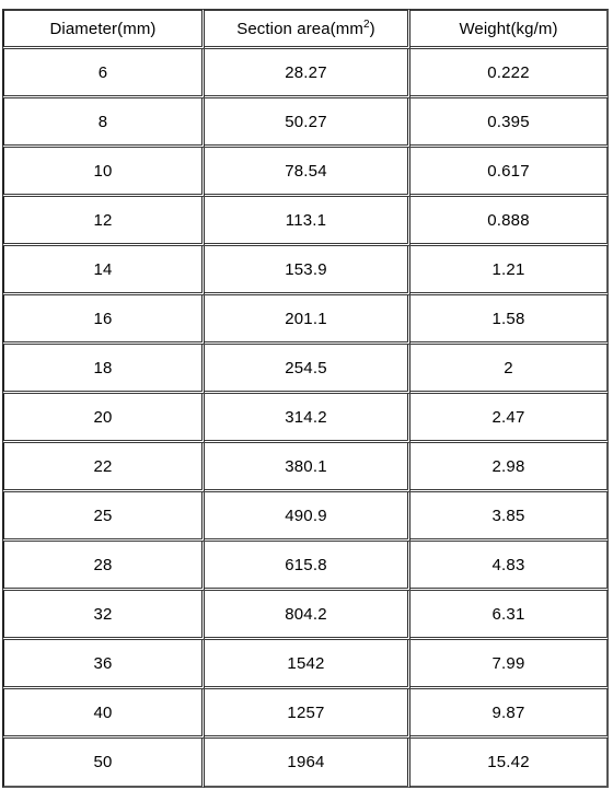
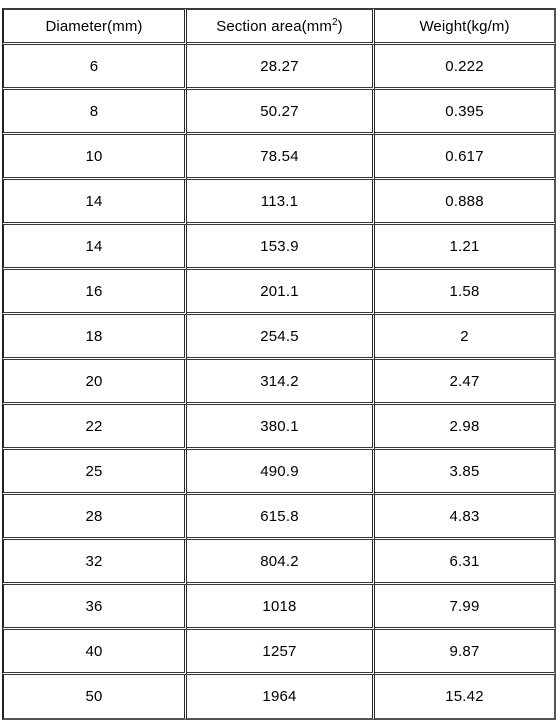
  Diameter(mm)	Section area(mm2)	Weight(kg/m)
  6	28.27	0.222
  8	50.27	0.395
  10	78.54	0.617
- 12	113.1	0.888
+ 14	113.1	0.888
  14	153.9	1.21
  16	201.1	1.58
  18	254.5	2
  20	314.2	2.47
  22	380.1	2.98
  25	490.9	3.85
  28	615.8	4.83
  32	804.2	6.31
- 36	1542	7.99
+ 36	1018	7.99
  40	1257	9.87
  50	1964	15.42
